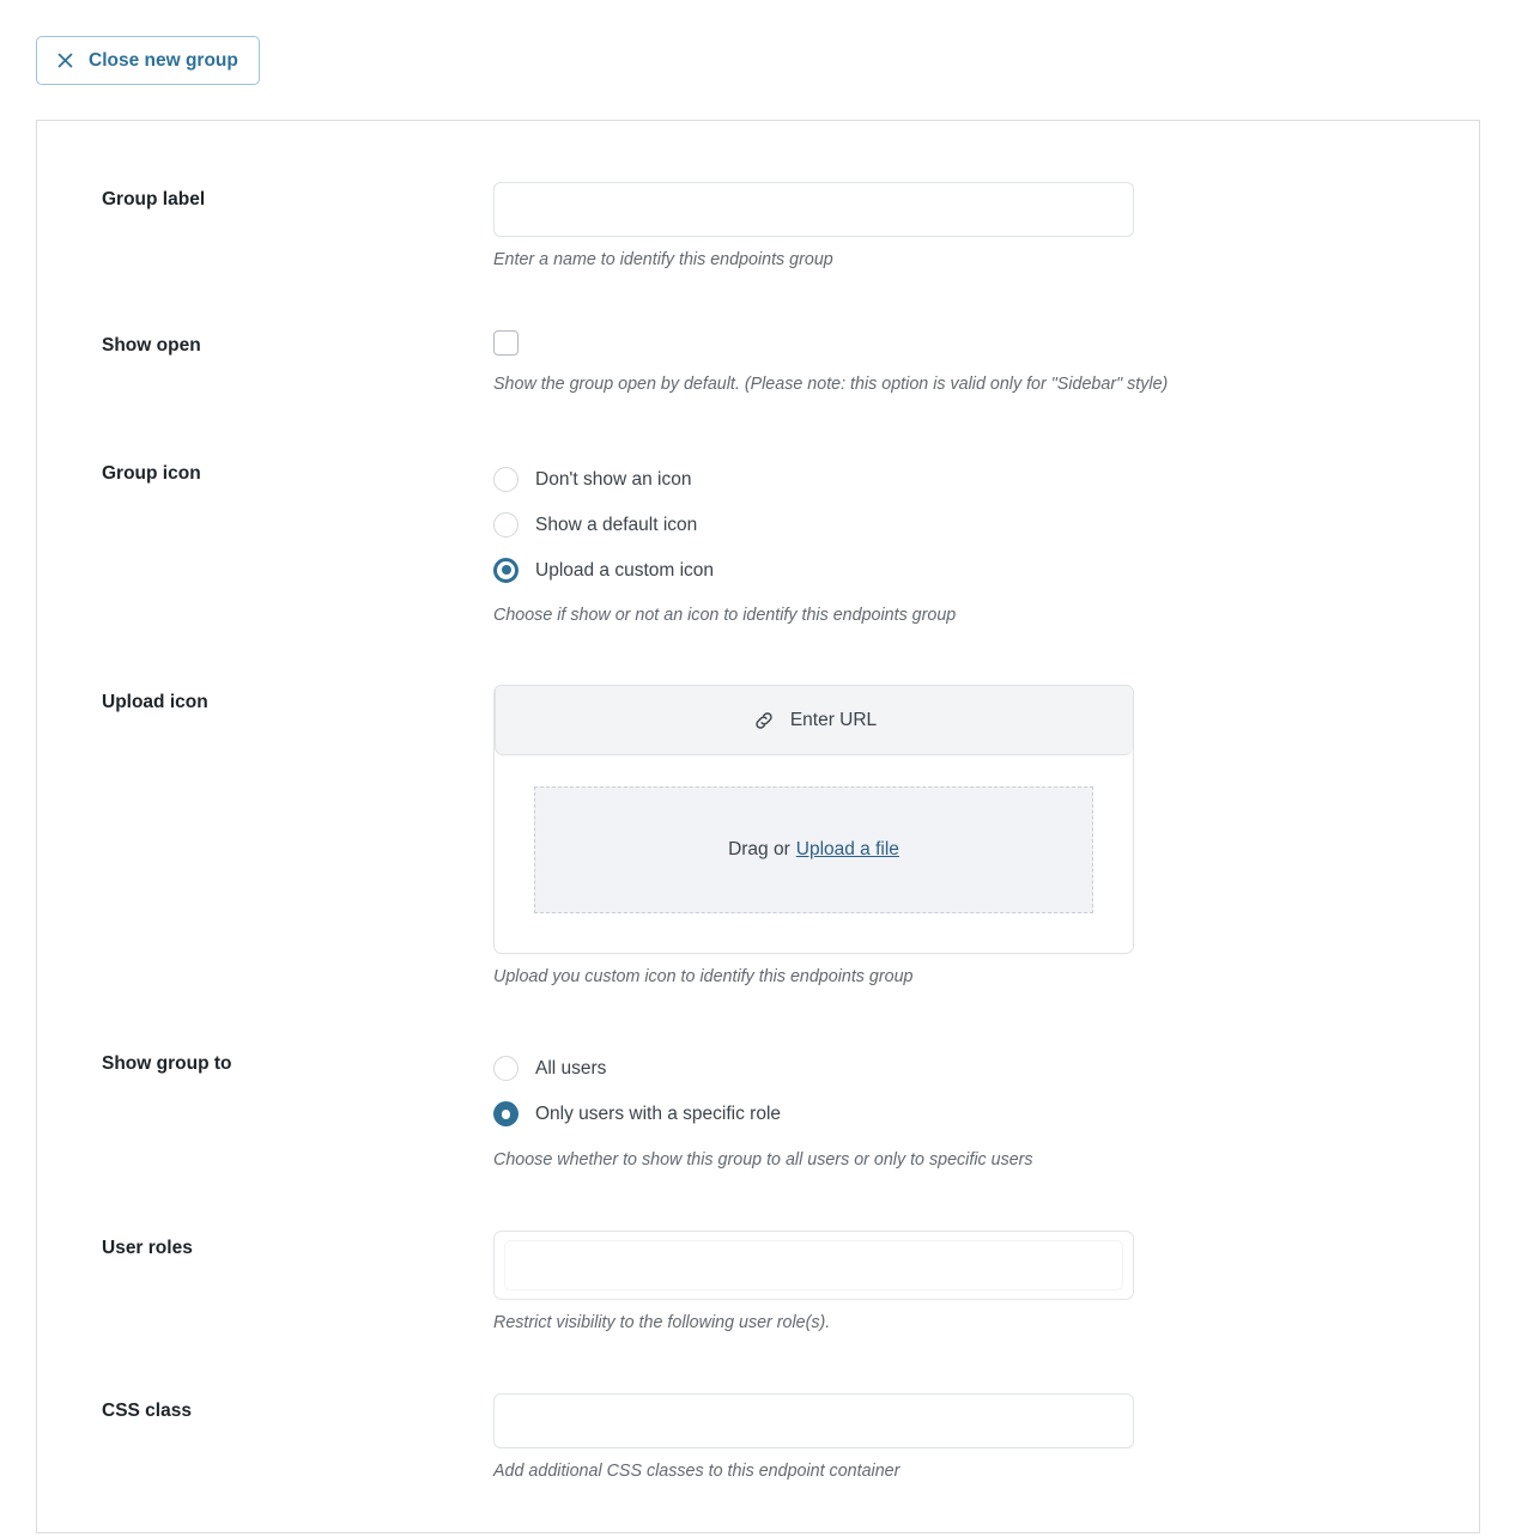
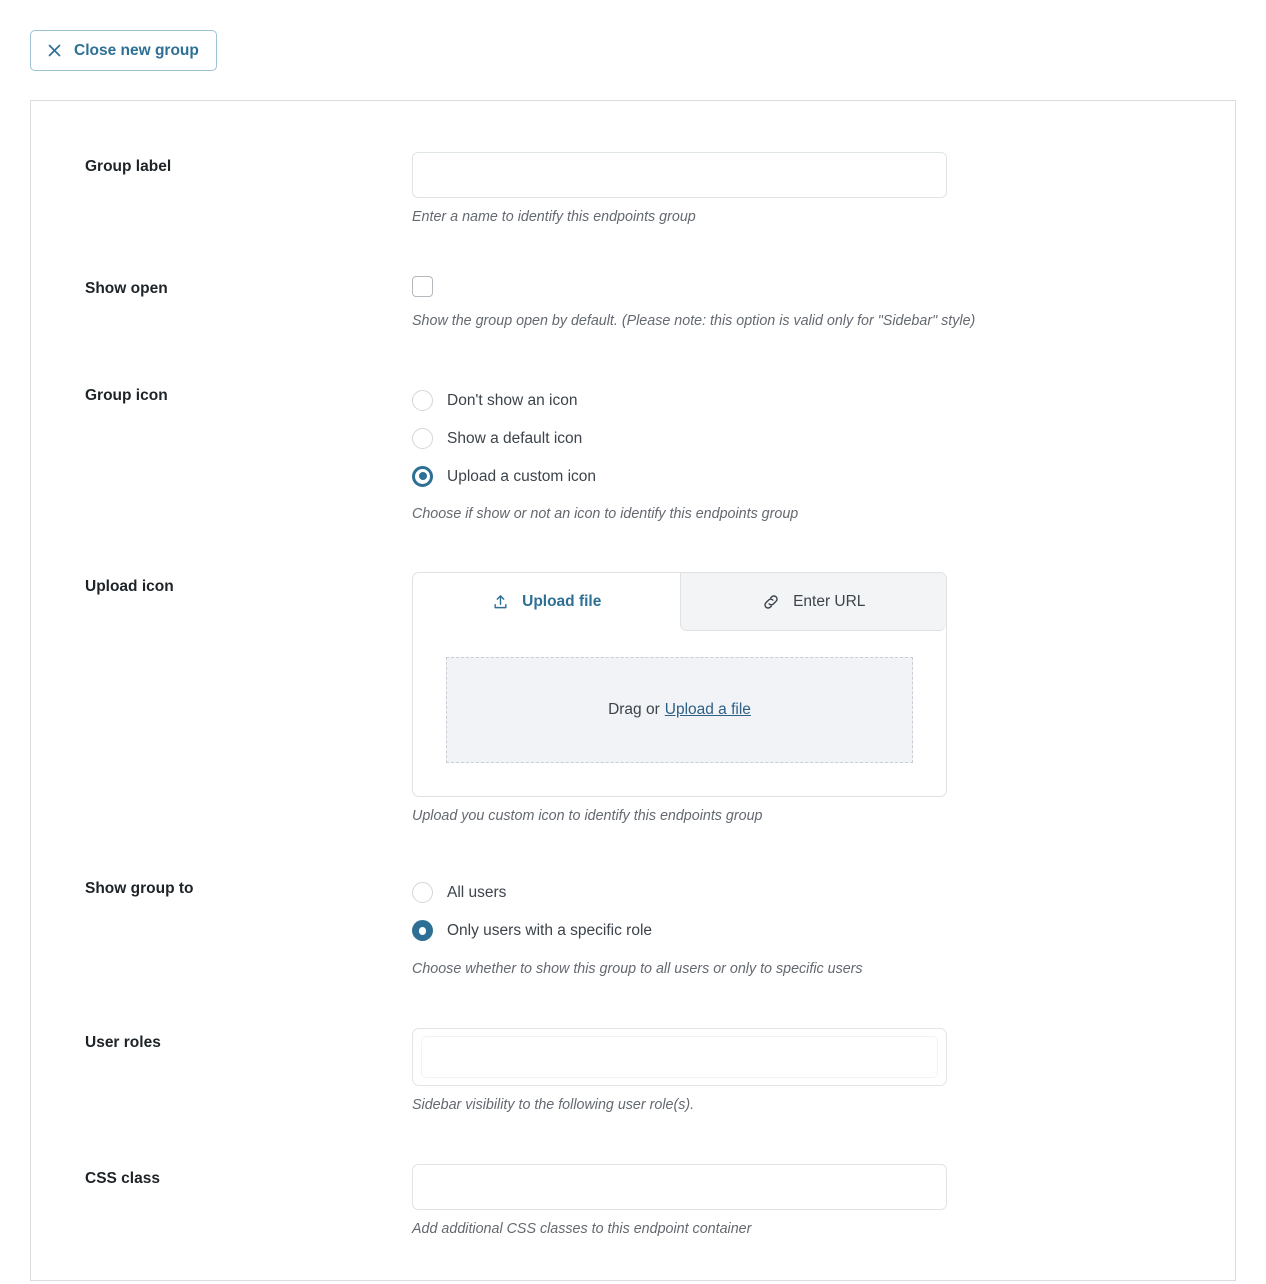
  Close new group
  Group label
  Enter a name to identify this endpoints group
  Show open
  Show the group open by default. (Please note: this option is valid only for "Sidebar" style)
  Group icon
  Don't show an icon
  Show a default icon
  Upload a custom icon
  Choose if show or not an icon to identify this endpoints group
  Upload icon
+ Upload file
  Enter URL
  Drag or
  Upload a file
  Upload you custom icon to identify this endpoints group
  Show group to
  All users
  Only users with a specific role
  Choose whether to show this group to all users or only to specific users
  User roles
- Restrict visibility to the following user role(s).
+ Sidebar visibility to the following user role(s).
  CSS class
  Add additional CSS classes to this endpoint container
